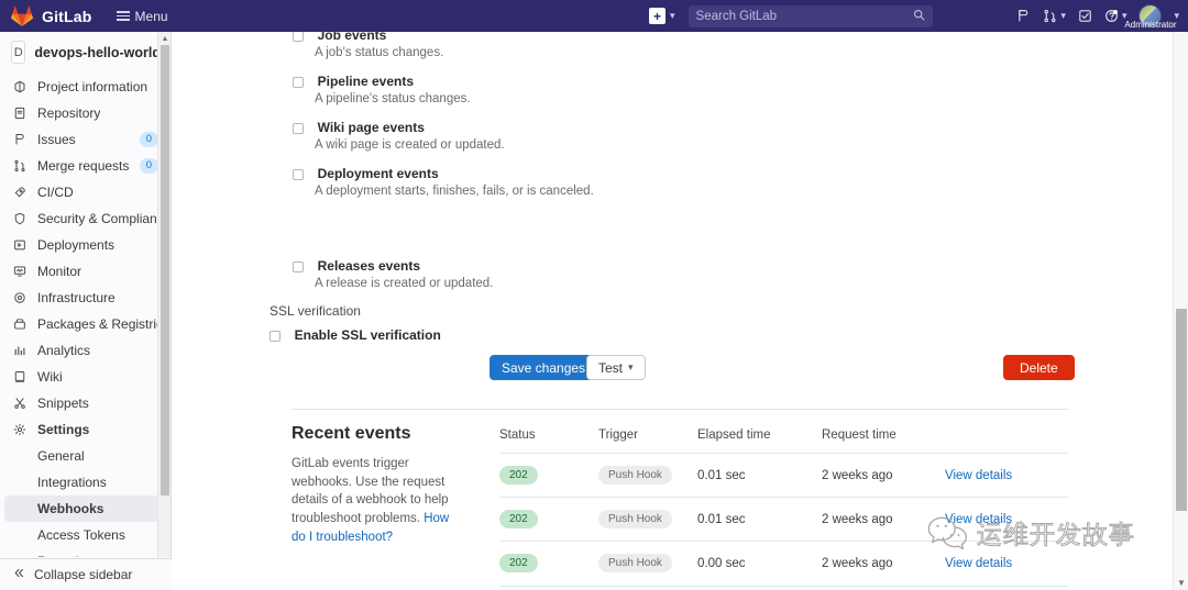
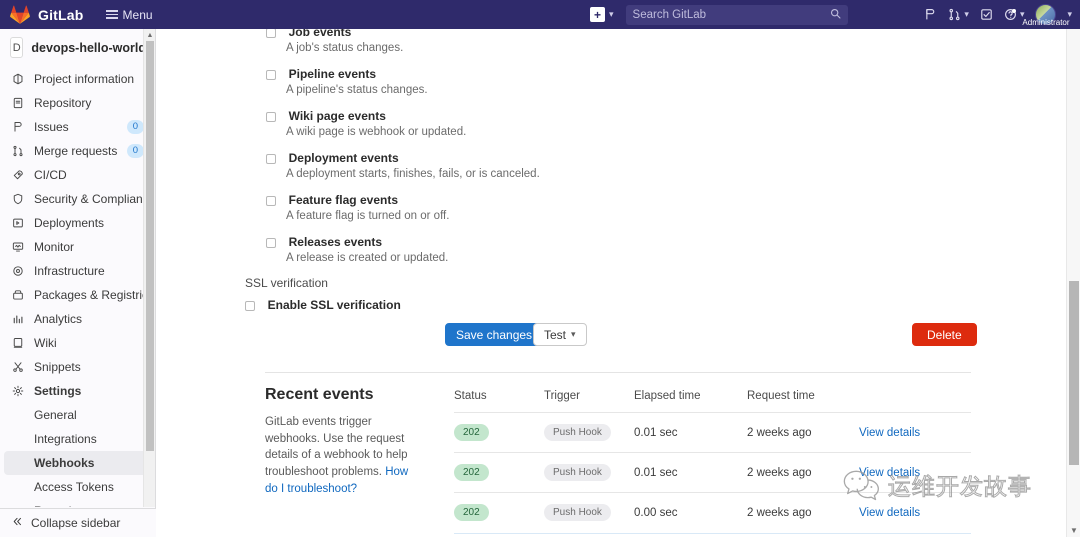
  GitLab
  Menu
  +
  ▾
  Search GitLab
  ▾
  ▾
  Administrator
  ▾
  D
  devops-hello-worl
  Project information
  Repository
  Issues
  0
  Merge requests
  0
  CI/CD
  Security & Complian
  Deployments
  Monitor
  Infrastructure
  Packages & Registri
  Analytics
  Wiki
  Snippets
  Settings
  General
  Integrations
  Webhooks
  Access Tokens
  Collapse sidebar
  Job events
  A job's status changes.
  Pipeline events
  A pipeline's status changes.
  Wiki page events
- A wiki page is created or updated.
+ A wiki page is webhook or updated.
  Deployment events
  A deployment starts, finishes, fails, or is canceled.
+ Feature flag events
+ A feature flag is turned on or off.
  Releases events
  A release is created or updated.
  SSL verification
  Enable SSL verification
  Save changes
  Test
  ▾
  Delete
  Recent events
  GitLab events trigger webhooks. Use the request details of a webhook to help troubleshoot problems. How do I troubleshoot?
  Status	Trigger	Elapsed time	Request time
  202	Push Hook	0.01 sec	2 weeks ago	View details
  202	Push Hook	0.01 sec	2 weeks ago	View details
  202	Push Hook	0.00 sec	2 weeks ago	View details
  运维开发故事
  ▼
